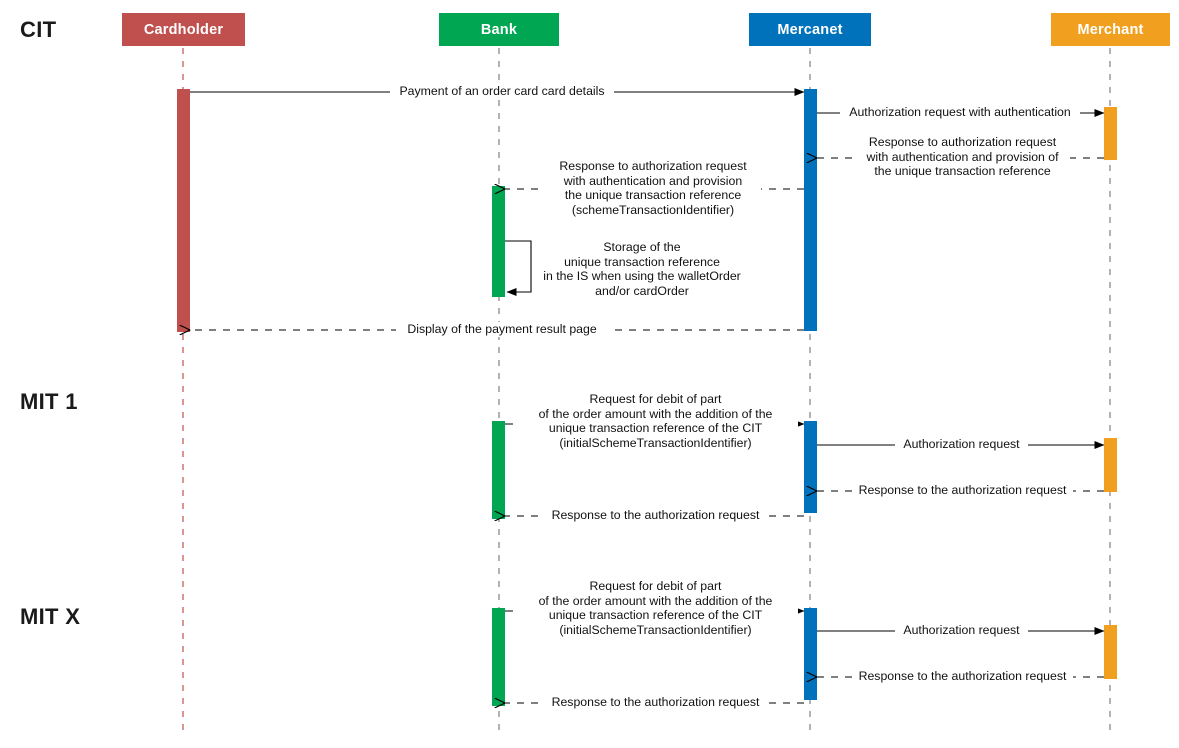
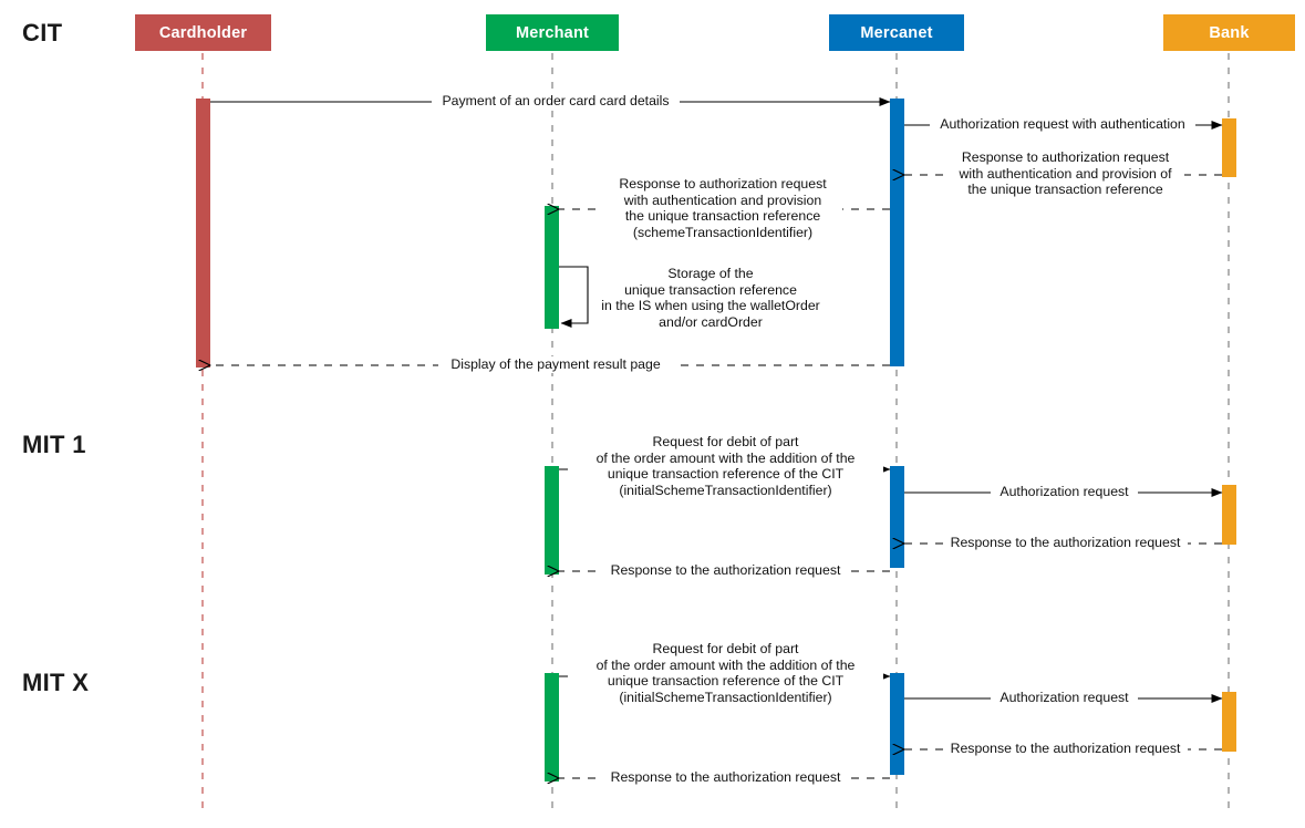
  CIT
  MIT 1
  MIT X
  Cardholder
- Bank
+ Merchant
  Mercanet
- Merchant
+ Bank
  Payment of an order card card details
  Authorization request with authentication
  Response to authorization request
  with authentication and provision of
  the unique transaction reference
  Response to authorization request
  with authentication and provision
  the unique transaction reference
  (schemeTransactionIdentifier)
  Storage of the
  unique transaction reference
  in the IS when using the walletOrder
  and/or cardOrder
  Display of the payment result page
  Request for debit of part
  of the order amount with the addition of the
  unique transaction reference of the CIT
  (initialSchemeTransactionIdentifier)
  Authorization request
  Response to the authorization request
  Response to the authorization request
  Request for debit of part
  of the order amount with the addition of the
  unique transaction reference of the CIT
  (initialSchemeTransactionIdentifier)
  Authorization request
  Response to the authorization request
  Response to the authorization request
